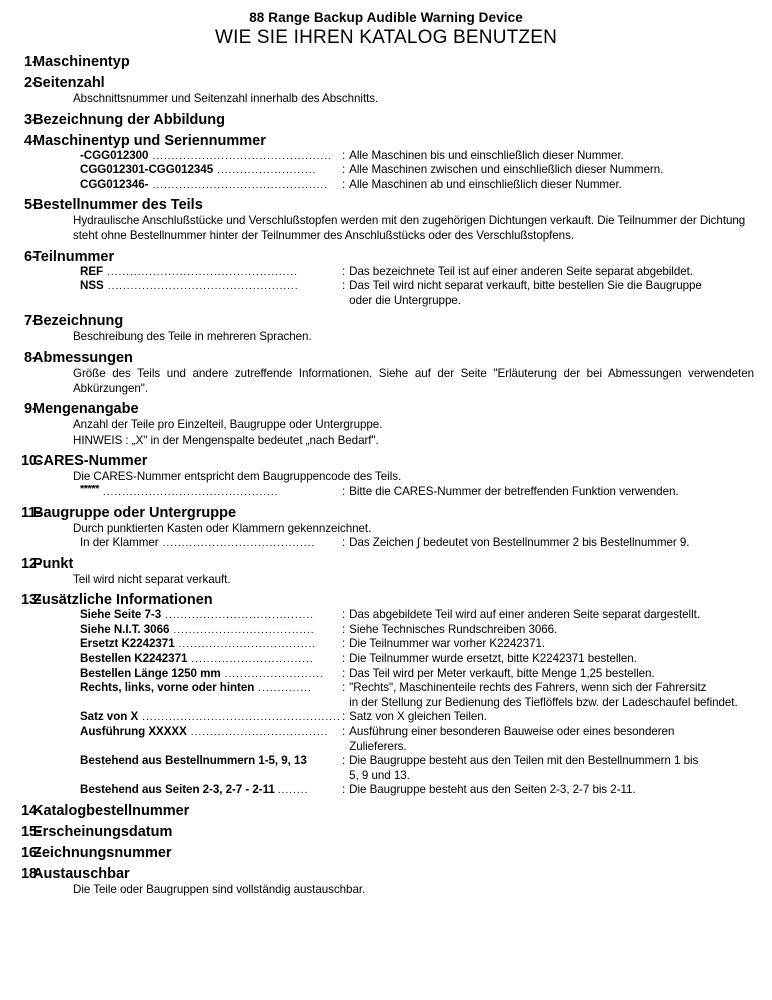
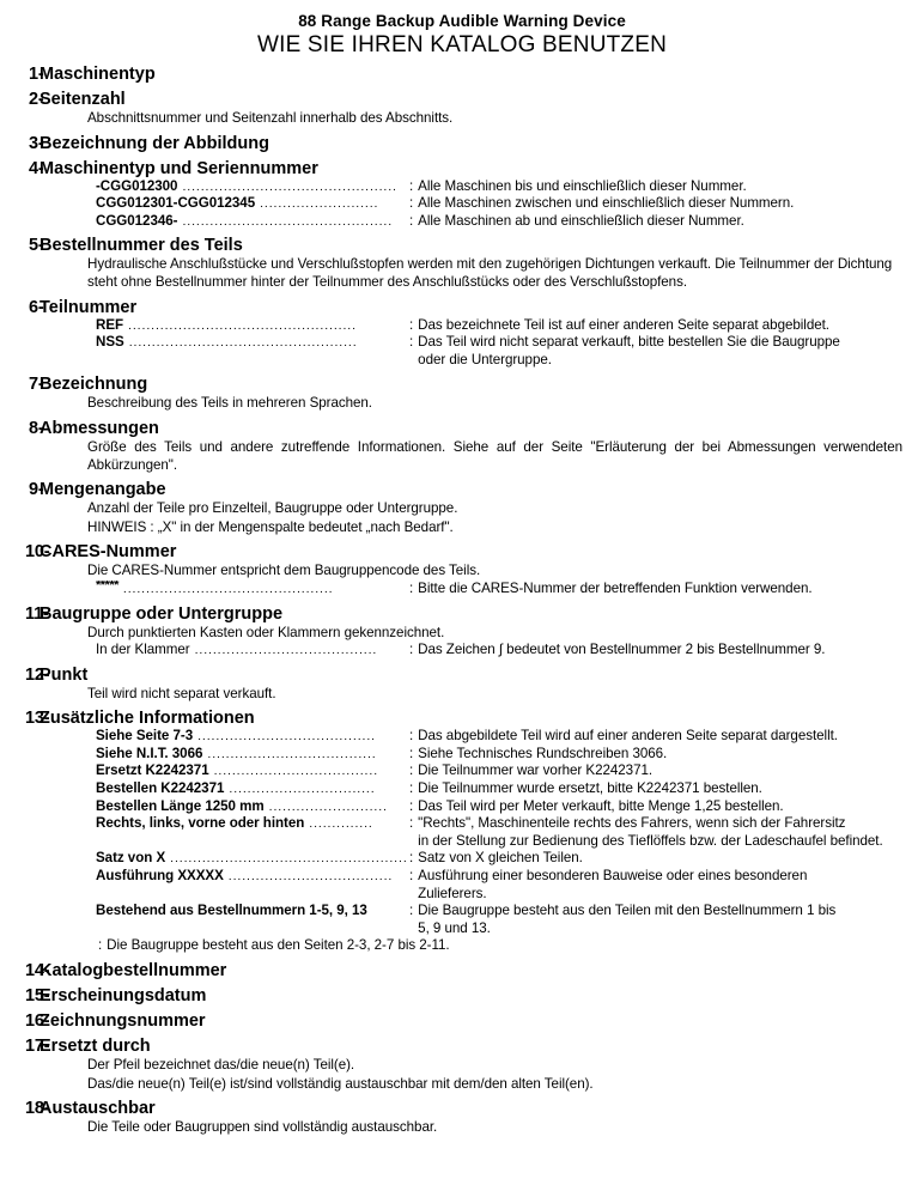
  88 Range Backup Audible Warning Device
  WIE SIE IHREN KATALOG BENUTZEN
  1-
  Maschinentyp
  2-
  Seitenzahl
  Abschnittsnummer und Seitenzahl innerhalb des Abschnitts.
  3-
  Bezeichnung der Abbildung
  4-
  Maschinentyp und Seriennummer
  -CGG012300
  ...............................................
  :
  Alle Maschinen bis und einschließlich dieser Nummer.
  CGG012301-CGG012345
  ..........................
  :
  Alle Maschinen zwischen und einschließlich dieser Nummern.
  CGG012346-
  ..............................................
  :
  Alle Maschinen ab und einschließlich dieser Nummer.
  5-
  Bestellnummer des Teils
  Hydraulische Anschlußstücke und Verschlußstopfen werden mit den zugehörigen Dichtungen verkauft. Die Teilnummer der Dichtung steht ohne Bestellnummer hinter der Teilnummer des Anschlußstücks oder des Verschlußstopfens.
  6-
  Teilnummer
  REF
  ..................................................
  :
  Das bezeichnete Teil ist auf einer anderen Seite separat abgebildet.
  NSS
  ..................................................
  :
  Das Teil wird nicht separat verkauft, bitte bestellen Sie die Baugruppe
  oder die Untergruppe.
  7-
  Bezeichnung
- Beschreibung des Teile in mehreren Sprachen.
+ Beschreibung des Teils in mehreren Sprachen.
  8-
  Abmessungen
  Größe des Teils und andere zutreffende Informationen. Siehe auf der Seite "Erläuterung der bei Abmessungen verwendeten Abkürzungen".
  9-
  Mengenangabe
  Anzahl der Teile pro Einzelteil, Baugruppe oder Untergruppe.
  HINWEIS : „X" in der Mengenspalte bedeutet „nach Bedarf".
  10-
  CARES-Nummer
  Die CARES-Nummer entspricht dem Baugruppencode des Teils.
  *****
  ..............................................
  :
  Bitte die CARES-Nummer der betreffenden Funktion verwenden.
  11-
  Baugruppe oder Untergruppe
  Durch punktierten Kasten oder Klammern gekennzeichnet.
  In der Klammer
  ........................................
  :
  Das Zeichen ∫ bedeutet von Bestellnummer 2 bis Bestellnummer 9.
  12-
  Punkt
  Teil wird nicht separat verkauft.
  13-
  Zusätzliche Informationen
  Siehe Seite 7-3
  .......................................
  :
  Das abgebildete Teil wird auf einer anderen Seite separat dargestellt.
  Siehe N.I.T. 3066
  .....................................
  :
  Siehe Technisches Rundschreiben 3066.
  Ersetzt K2242371
  ....................................
  :
  Die Teilnummer war vorher K2242371.
  Bestellen K2242371
  ................................
  :
  Die Teilnummer wurde ersetzt, bitte K2242371 bestellen.
  Bestellen Länge 1250 mm
  ..........................
  :
  Das Teil wird per Meter verkauft, bitte Menge 1,25 bestellen.
  Rechts, links, vorne oder hinten
  ..............
  :
  "Rechts", Maschinenteile rechts des Fahrers, wenn sich der Fahrersitz
  in der Stellung zur Bedienung des Tieflöffels bzw. der Ladeschaufel befindet.
  Satz von X
  ....................................................
  :
  Satz von X gleichen Teilen.
  Ausführung XXXXX
  ....................................
  :
  Ausführung einer besonderen Bauweise oder eines besonderen
  Zulieferers.
  Bestehend aus Bestellnummern 1-5, 9, 13
  :
  Die Baugruppe besteht aus den Teilen mit den Bestellnummern 1 bis
  5, 9 und 13.
- Bestehend aus Seiten 2-3, 2-7 - 2-11
- ........
  :
  Die Baugruppe besteht aus den Seiten 2-3, 2-7 bis 2-11.
  14-
  Katalogbestellnummer
  15-
  Erscheinungsdatum
  16-
  Zeichnungsnummer
+ 17-
+ Ersetzt durch
+ Der Pfeil bezeichnet das/die neue(n) Teil(e).
+ Das/die neue(n) Teil(e) ist/sind vollständig austauschbar mit dem/den alten Teil(en).
  18-
  Austauschbar
  Die Teile oder Baugruppen sind vollständig austauschbar.
